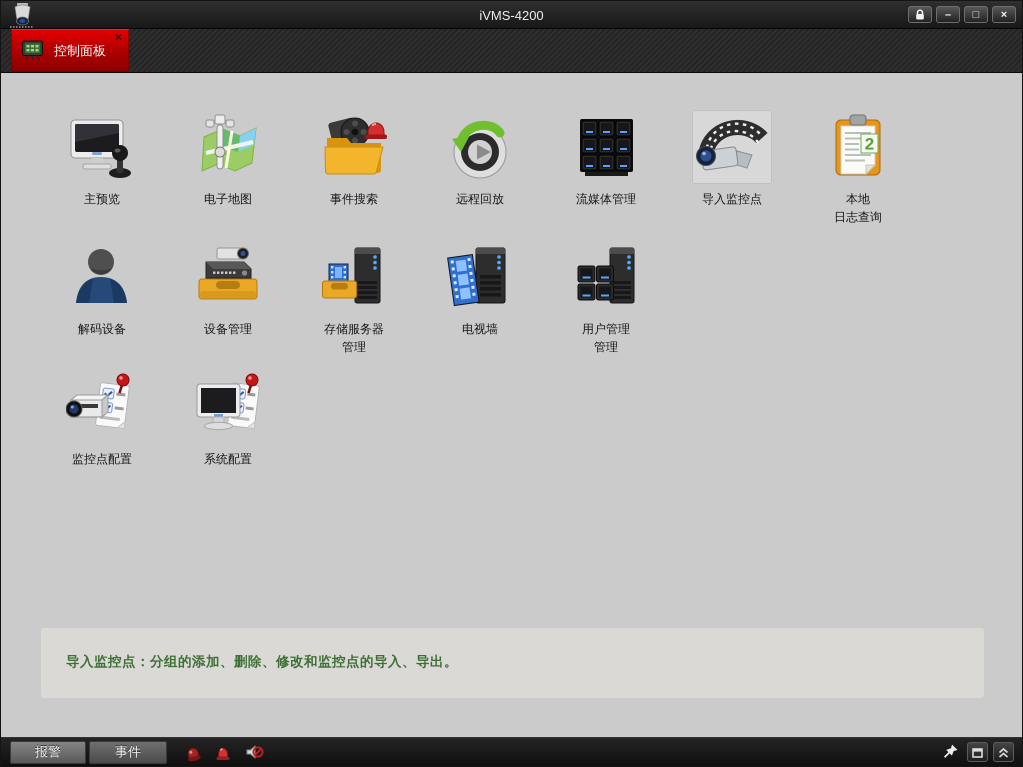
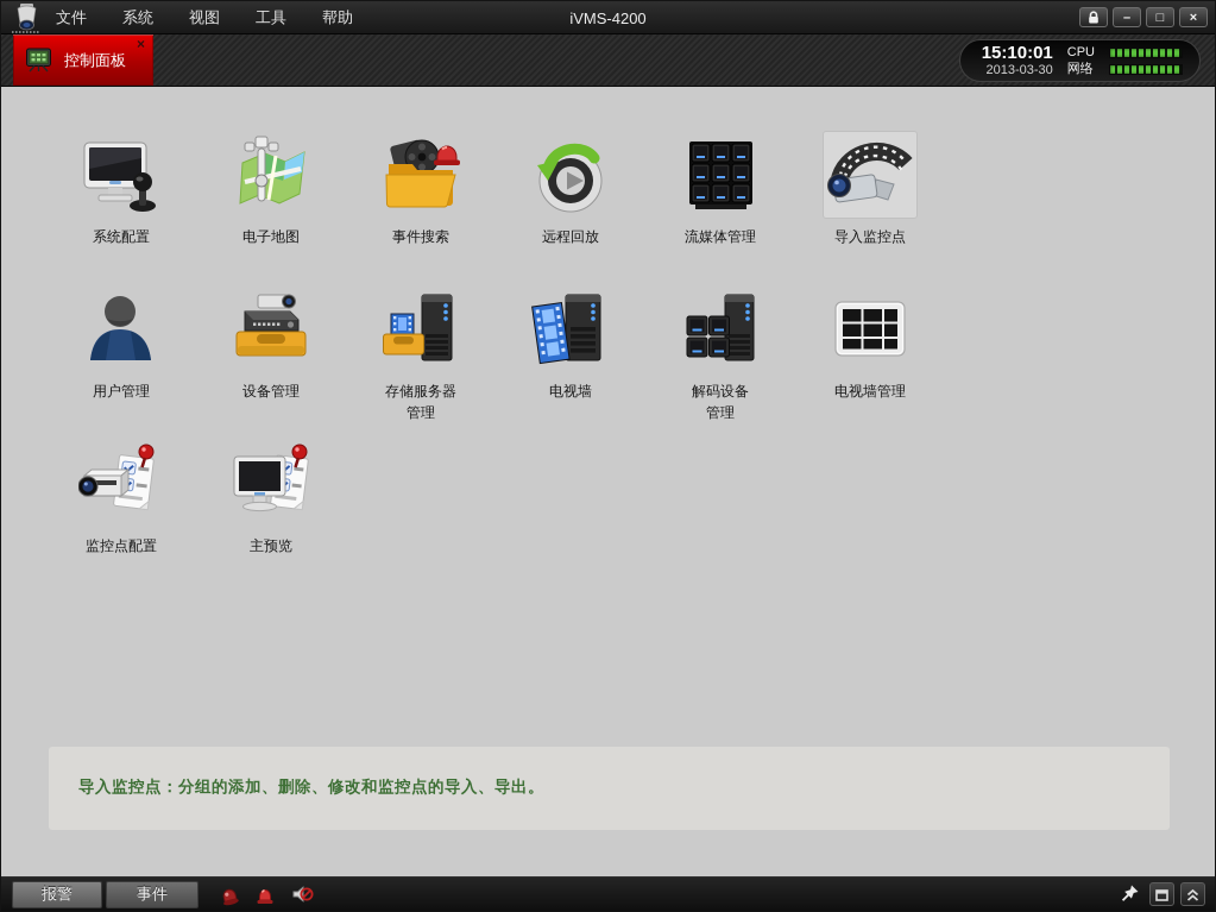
+ 文件
+ 系统
+ 视图
+ 工具
+ 帮助
  iVMS-4200
  –
  □
  ×
  控制面板
  ×
+ 15:10:01
+ 2013-03-30
+ CPU
+ 网络
- 主预览
+ 系统配置
  电子地图
  事件搜索
  远程回放
  流媒体管理
  导入监控点
- 2
- 本地
- 日志查询
- 解码设备
+ 用户管理
  设备管理
  存储服务器
  管理
  电视墙
- 用户管理
+ 解码设备
  管理
+ 电视墙管理
  监控点配置
- 系统配置
+ 主预览
  导入监控点：分组的添加、删除、修改和监控点的导入、导出。
  报警
  事件
